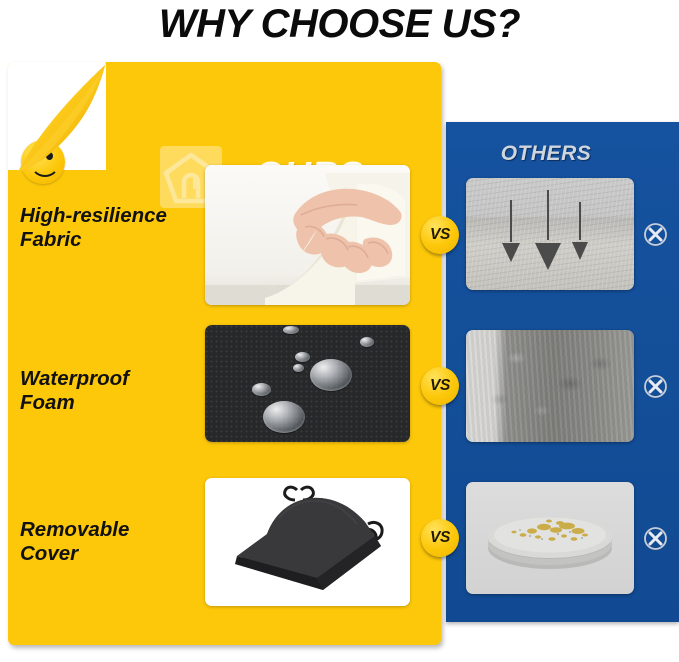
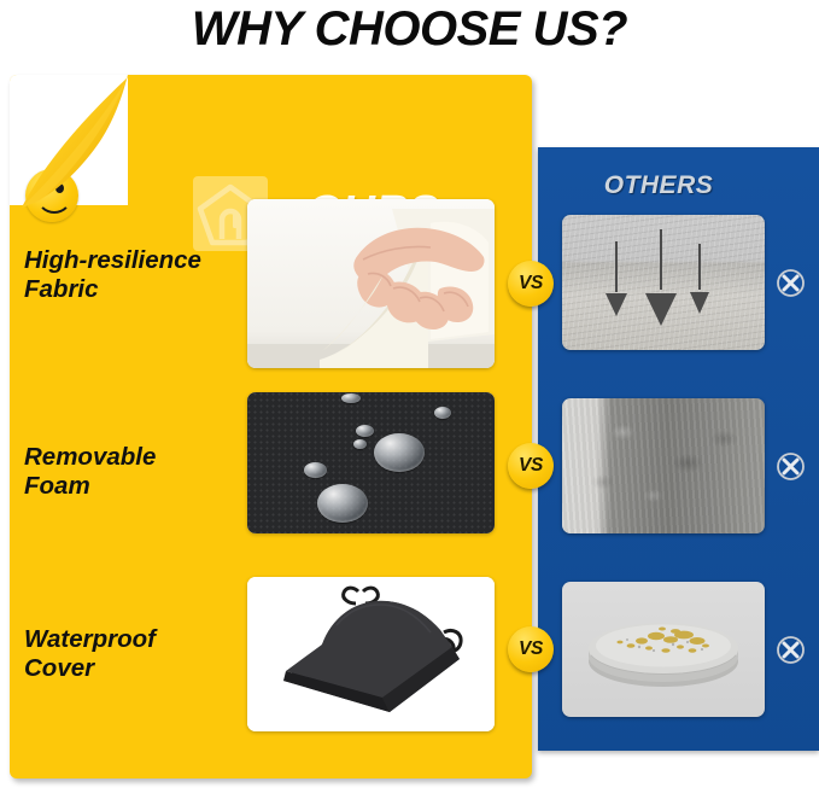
  OTHERS
  High-resilience
  Fabric
- Waterproof
+ Removable
  Foam
- Removable
+ Waterproof
  Cover
  VS
  VS
  VS
  WHY CHOOSE US?
